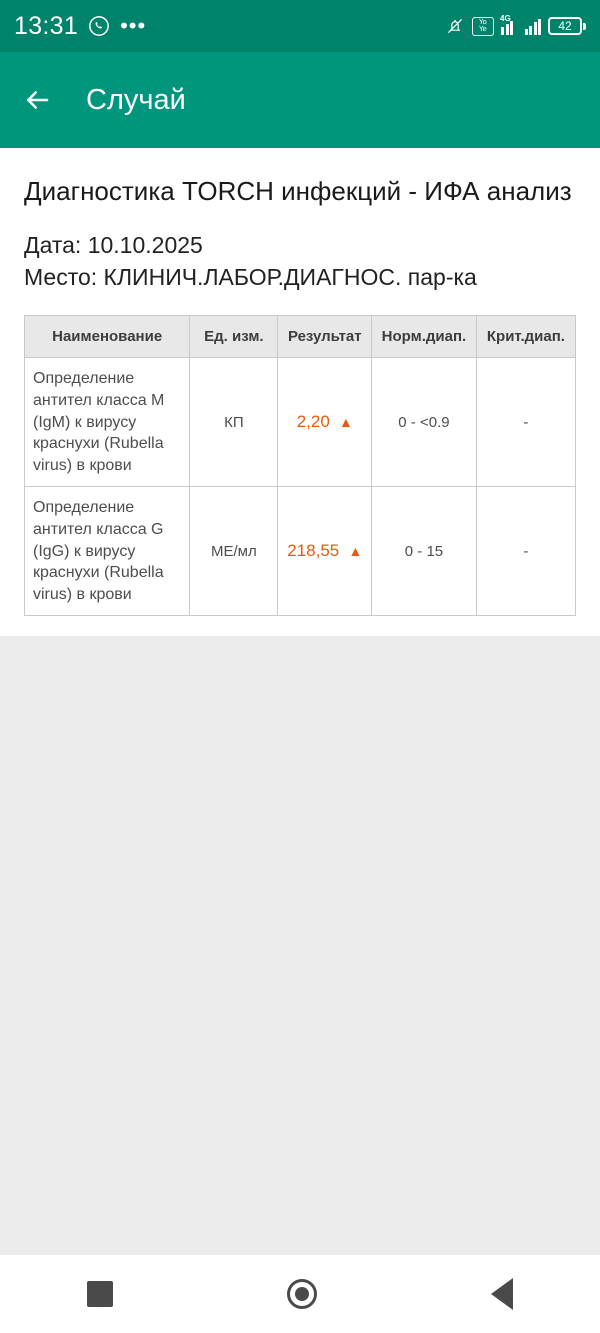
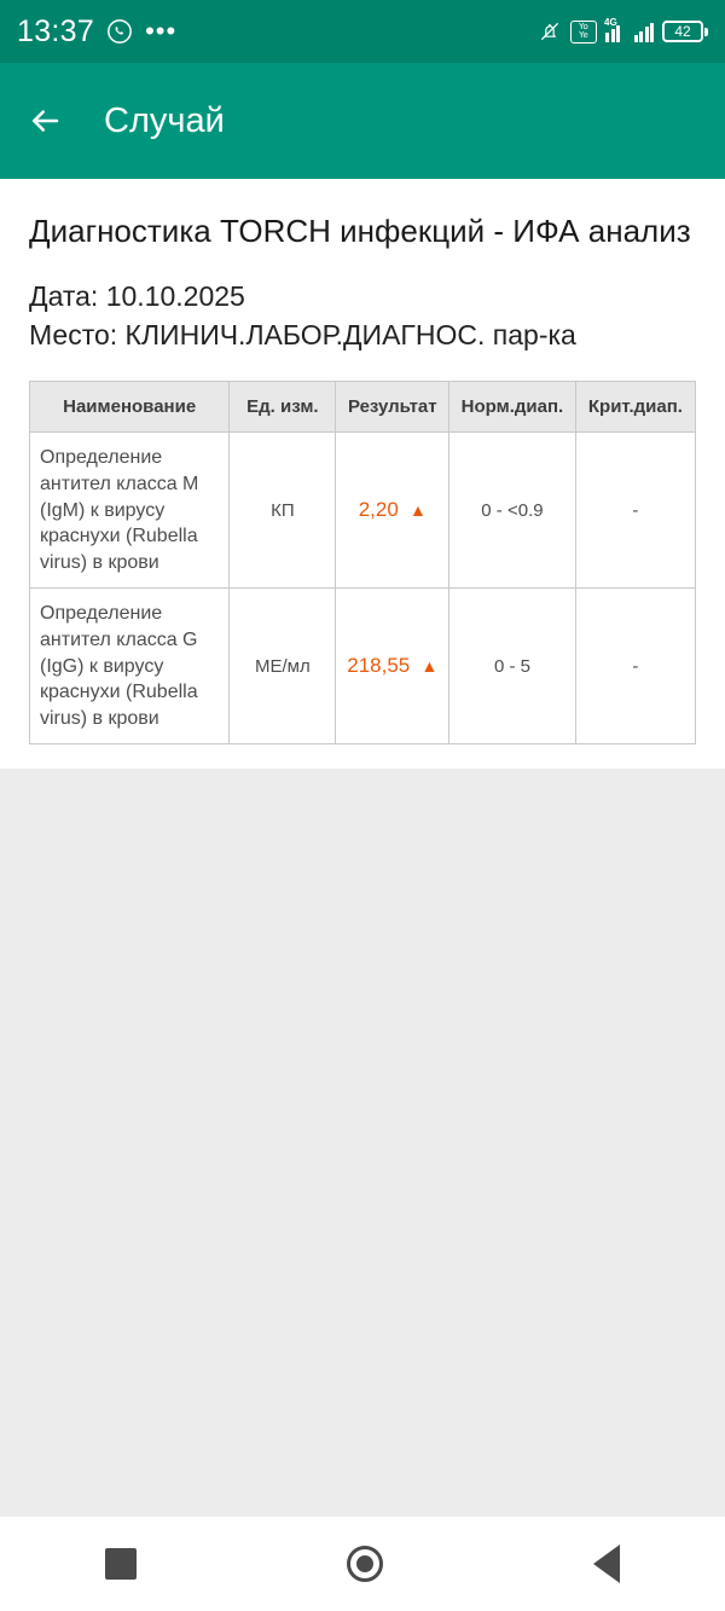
- 13:31
+ 13:37
  •••
  Yo
  Ye
  4G
  42
  Случай
  Диагностика TORCH инфекций - ИФА анализ
  Дата: 10.10.2025
  Место: КЛИНИЧ.ЛАБОР.ДИАГНОС. пар-ка
  Наименование	Ед. изм.	Результат	Норм.диап.	Крит.диап.
  Определение антител класса M (IgM) к вирусу краснухи (Rubella virus) в крови	КП	2,20 ▲	0 - <0.9	-
- Определение антител класса G (IgG) к вирусу краснухи (Rubella virus) в крови	МЕ/мл	218,55 ▲	0 - 15	-
+ Определение антител класса G (IgG) к вирусу краснухи (Rubella virus) в крови	МЕ/мл	218,55 ▲	0 - 5	-
